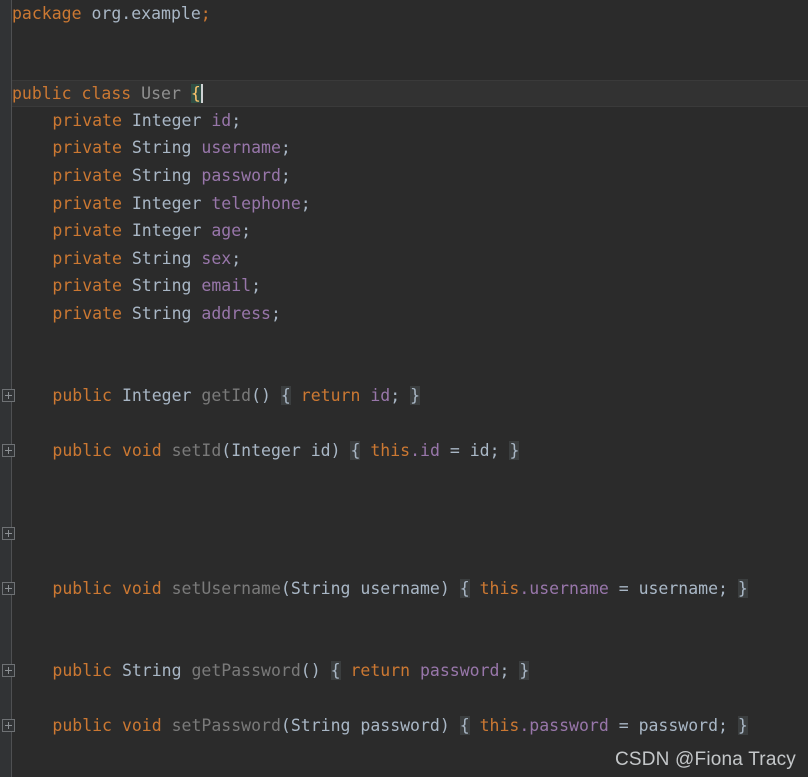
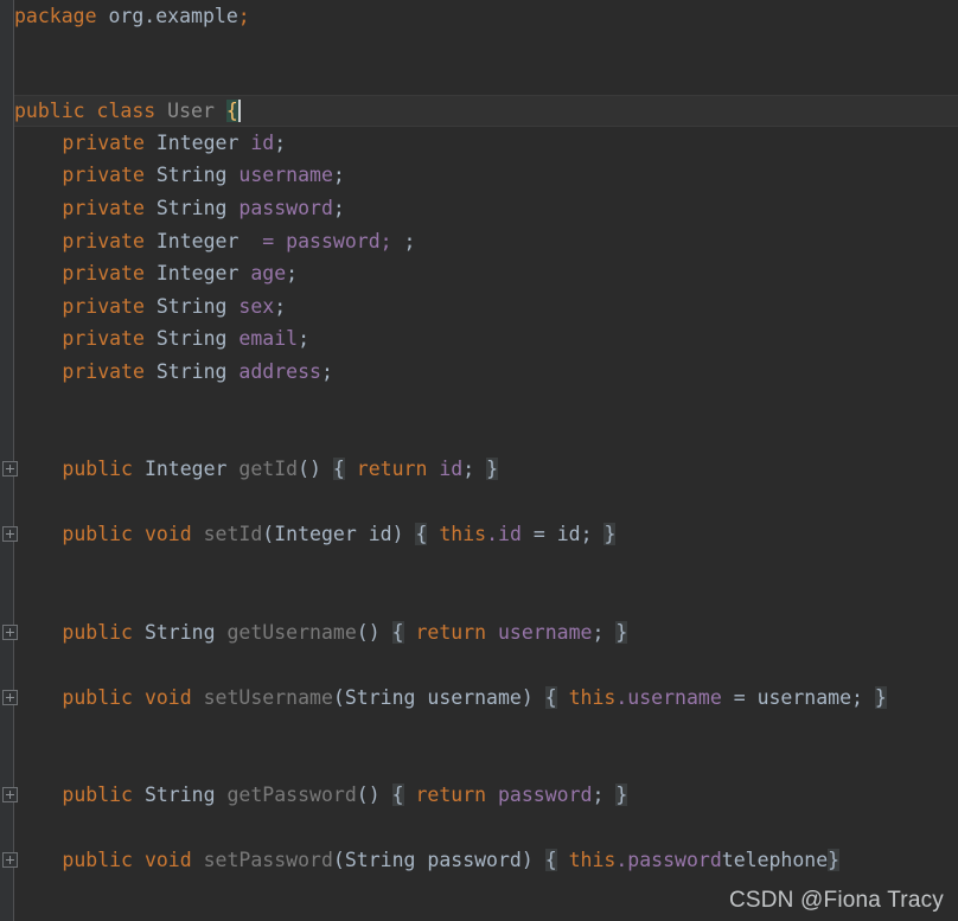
  package org.example;
  public class User {
  private Integer id;
  private String username;
  private String password;
- private Integer telephone;
+ private Integer = password; ;
  private Integer age;
  private String sex;
  private String email;
  private String address;
  public Integer getId() { return id; }
  public void setId(Integer id) { this.id = id; }
+ public String getUsername() { return username; }
  public void setUsername(String username) { this.username = username; }
  public String getPassword() { return password; }
- public void setPassword(String password) { this.password = password; }
+ public void setPassword(String password) { this.passwordtelephone}
  CSDN @Fiona Tracy
